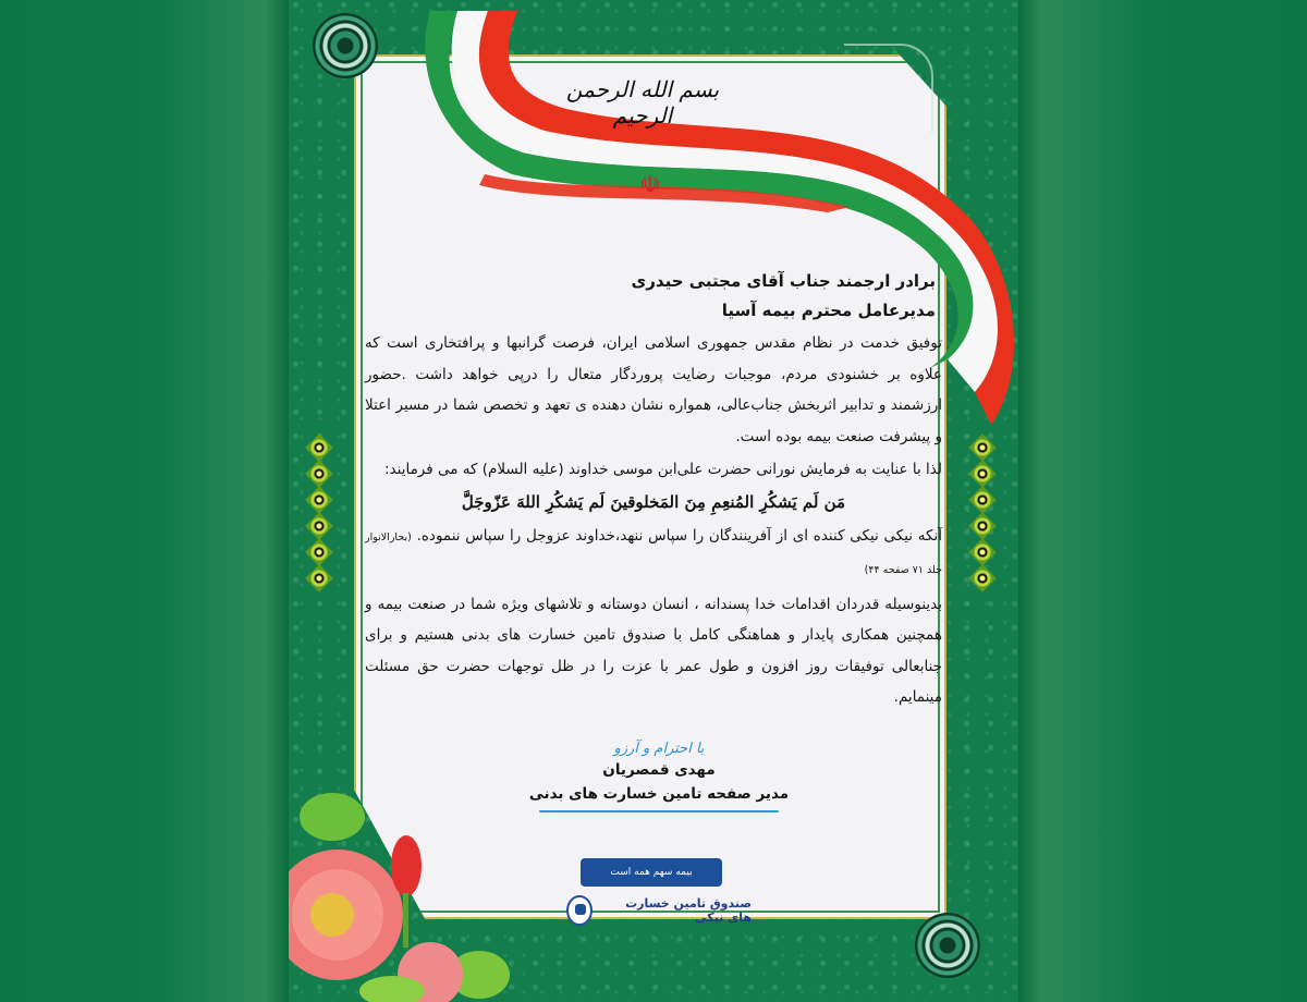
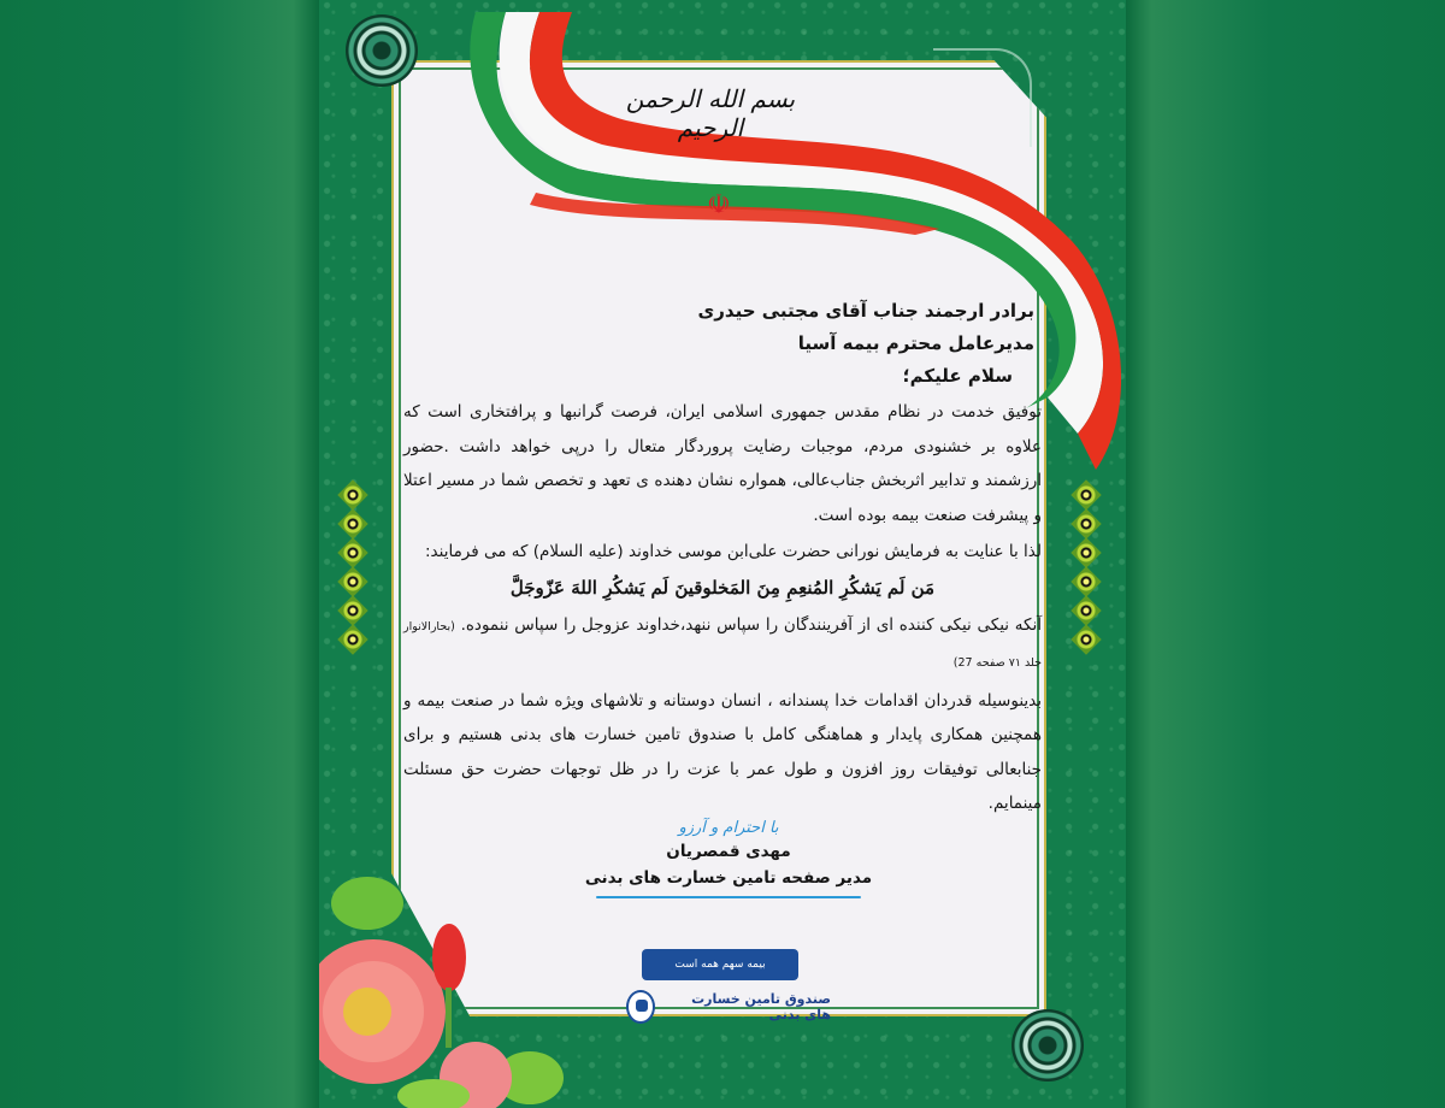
  بسم الله الرحمن الرحیم
  ☫
  برادر ارجمند جناب آقای مجتبی حیدری
  مدیرعامل محترم بیمه آسیا
+ سلام علیکم؛
  توفیق خدمت در نظام مقدس جمهوری اسلامی ایران، فرصت گرانبها و پرافتخاری است که علاوه بر خشنودی مردم، موجبات رضایت پروردگار متعال را درپی خواهد داشت .حضور ارزشمند و تدابیر اثربخش جناب‌عالی، همواره نشان دهنده ی تعهد و تخصص شما در مسیر اعتلا و پیشرفت صنعت بیمه بوده است.
  لذا با عنایت به فرمایش نورانی حضرت علی‌ابن موسی خداوند (علیه السلام) که می فرمایند:
  مَن لَم یَشکُرِ المُنعِمِ مِنَ المَخلوقینَ لَم یَشکُرِ اللهَ عَزّوجَلَّ
- آنکه نیکی نیکی کننده ای از آفرینندگان را سپاس ننهد،خداوند عزوجل را سپاس ننموده. (بحارالانوار جلد ۷۱ صفحه ۴۴)
+ آنکه نیکی نیکی کننده ای از آفرینندگان را سپاس ننهد،خداوند عزوجل را سپاس ننموده. (بحارالانوار جلد ۷۱ صفحه 27)
  بدینوسیله قدردان اقدامات خدا پسندانه ، انسان دوستانه و تلاشهای ویژه شما در صنعت بیمه و همچنین همکاری پایدار و هماهنگی کامل با صندوق تامین خسارت های بدنی هستیم و برای جنابعالی توفیقات روز افزون و طول عمر با عزت را در ظل توجهات حضرت حق مسئلت مینمایم.
  با احترام و آرزو
  مهدی قمصریان
  مدیر صفحه تامین خسارت های بدنی
  بیمه سهم همه است
- صندوق تامین خسارت های نیکی
+ صندوق تامین خسارت های بدنی
